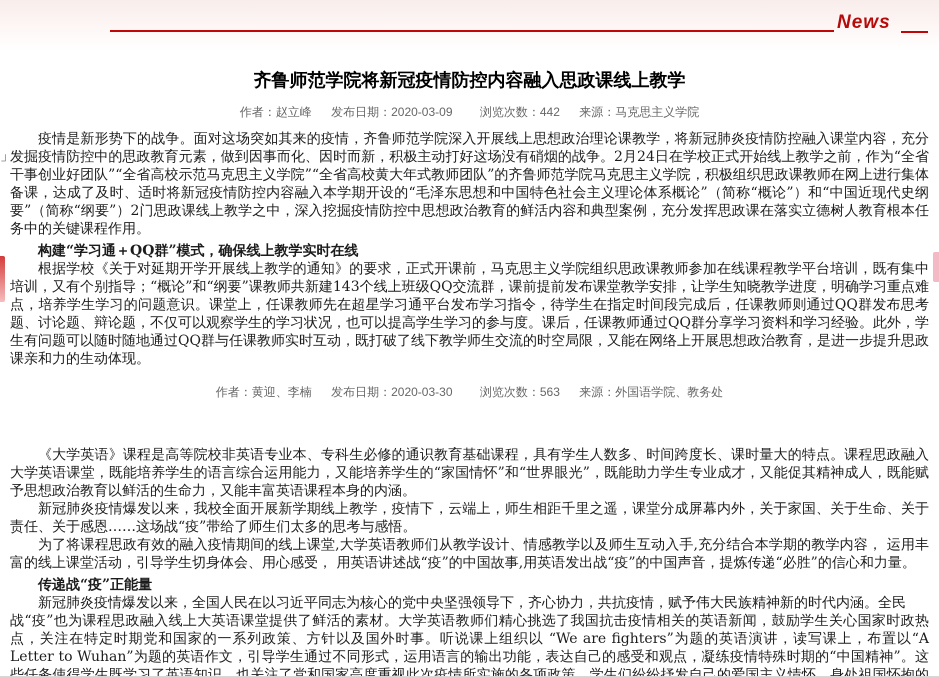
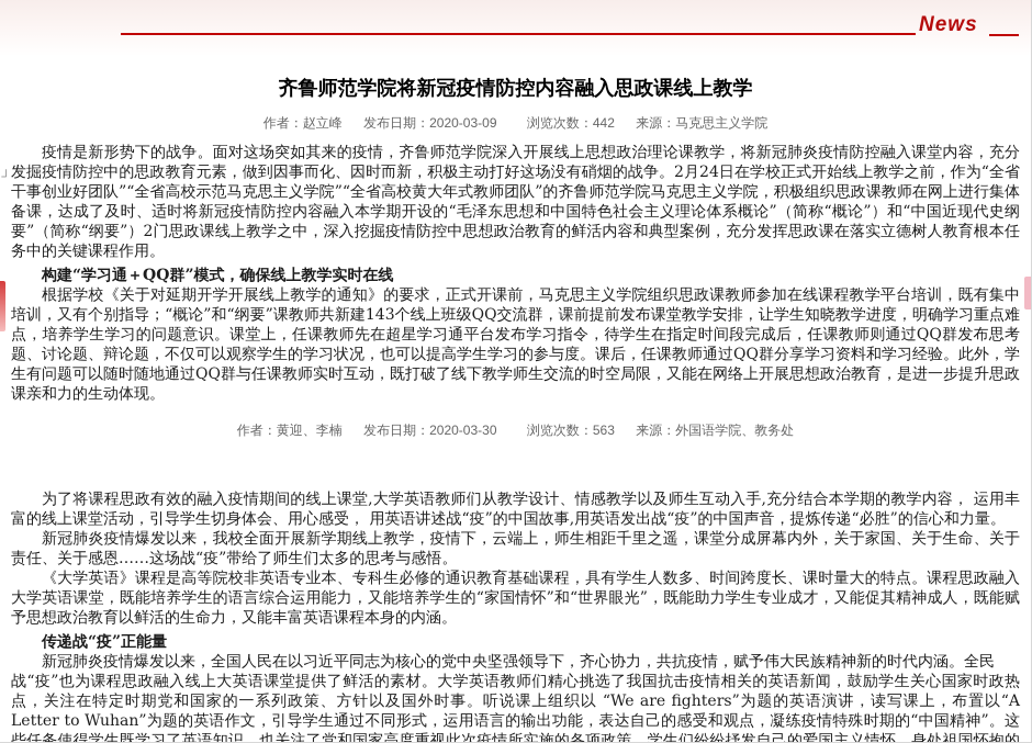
  News
  齐鲁师范学院将新冠疫情防控内容融入思政课线上教学
  作者：赵立峰 发布日期：2020-03-09 浏览次数：442 来源：马克思主义学院
  疫情是新形势下的战争。面对这场突如其来的疫情，齐鲁师范学院深入开展线上思想政治理论课教学，将新冠肺炎疫情防控融入课堂内容，充分发掘疫情防控中的思政教育元素，做到因事而化、因时而新，积极主动打好这场没有硝烟的战争。2月24日在学校正式开始线上教学之前，作为“全省干事创业好团队”“全省高校示范马克思主义学院”“全省高校黄大年式教师团队”的齐鲁师范学院马克思主义学院，积极组织思政课教师在网上进行集体备课，达成了及时、适时将新冠疫情防控内容融入本学期开设的“毛泽东思想和中国特色社会主义理论体系概论”（简称“概论”）和“中国近现代史纲要”（简称“纲要”）2门思政课线上教学之中，深入挖掘疫情防控中思想政治教育的鲜活内容和典型案例，充分发挥思政课在落实立德树人教育根本任务中的关键课程作用。
  构建“学习通＋QQ群”模式，确保线上教学实时在线
  根据学校《关于对延期开学开展线上教学的通知》的要求，正式开课前，马克思主义学院组织思政课教师参加在线课程教学平台培训，既有集中培训，又有个别指导；“概论”和“纲要”课教师共新建143个线上班级QQ交流群，课前提前发布课堂教学安排，让学生知晓教学进度，明确学习重点难点，培养学生学习的问题意识。课堂上，任课教师先在超星学习通平台发布学习指令，待学生在指定时间段完成后，任课教师则通过QQ群发布思考题、讨论题、辩论题，不仅可以观察学生的学习状况，也可以提高学生学习的参与度。课后，任课教师通过QQ群分享学习资料和学习经验。此外，学生有问题可以随时随地通过QQ群与任课教师实时互动，既打破了线下教学师生交流的时空局限，又能在网络上开展思想政治教育，是进一步提升思政课亲和力的生动体现。
  作者：黄迎、李楠 发布日期：2020-03-30 浏览次数：563 来源：外国语学院、教务处
- 《大学英语》课程是高等院校非英语专业本、专科生必修的通识教育基础课程，具有学生人数多、时间跨度长、课时量大的特点。课程思政融入大学英语课堂，既能培养学生的语言综合运用能力，又能培养学生的“家国情怀”和“世界眼光”，既能助力学生专业成才，又能促其精神成人，既能赋予思想政治教育以鲜活的生命力，又能丰富英语课程本身的内涵。
+ 为了将课程思政有效的融入疫情期间的线上课堂,大学英语教师们从教学设计、情感教学以及师生互动入手,充分结合本学期的教学内容， 运用丰富的线上课堂活动，引导学生切身体会、用心感受， 用英语讲述战“疫”的中国故事,用英语发出战“疫”的中国声音，提炼传递“必胜”的信心和力量。
  新冠肺炎疫情爆发以来，我校全面开展新学期线上教学，疫情下，云端上，师生相距千里之遥，课堂分成屏幕内外，关于家国、关于生命、关于责任、关于感恩……这场战“疫”带给了师生们太多的思考与感悟。
- 为了将课程思政有效的融入疫情期间的线上课堂,大学英语教师们从教学设计、情感教学以及师生互动入手,充分结合本学期的教学内容， 运用丰富的线上课堂活动，引导学生切身体会、用心感受， 用英语讲述战“疫”的中国故事,用英语发出战“疫”的中国声音，提炼传递“必胜”的信心和力量。
+ 《大学英语》课程是高等院校非英语专业本、专科生必修的通识教育基础课程，具有学生人数多、时间跨度长、课时量大的特点。课程思政融入大学英语课堂，既能培养学生的语言综合运用能力，又能培养学生的“家国情怀”和“世界眼光”，既能助力学生专业成才，又能促其精神成人，既能赋予思想政治教育以鲜活的生命力，又能丰富英语课程本身的内涵。
  传递战“疫”正能量
  新冠肺炎疫情爆发以来，全国人民在以习近平同志为核心的党中央坚强领导下，齐心协力，共抗疫情，赋予伟大民族精神新的时代内涵。全民
  战“疫”也为课程思政融入线上大英语课堂提供了鲜活的素材。大学英语教师们精心挑选了我国抗击疫情相关的英语新闻，鼓励学生关心国家时政热点，关注在特定时期党和国家的一系列政策、方针以及国外时事。听说课上组织以 “We are fighters”为题的英语演讲，读写课上，布置以“A Letter to Wuhan”为题的英语作文，引导学生通过不同形式，运用语言的输出功能，表达自己的感受和观点，凝练疫情特殊时期的“中国精神”。这些任务使得学生既学习了英语知识，也关注了党和国家高度重视此次疫情所实施的各项政策。学生们纷纷抒发自己的爱国主义情怀、身处祖国怀抱的
  」
